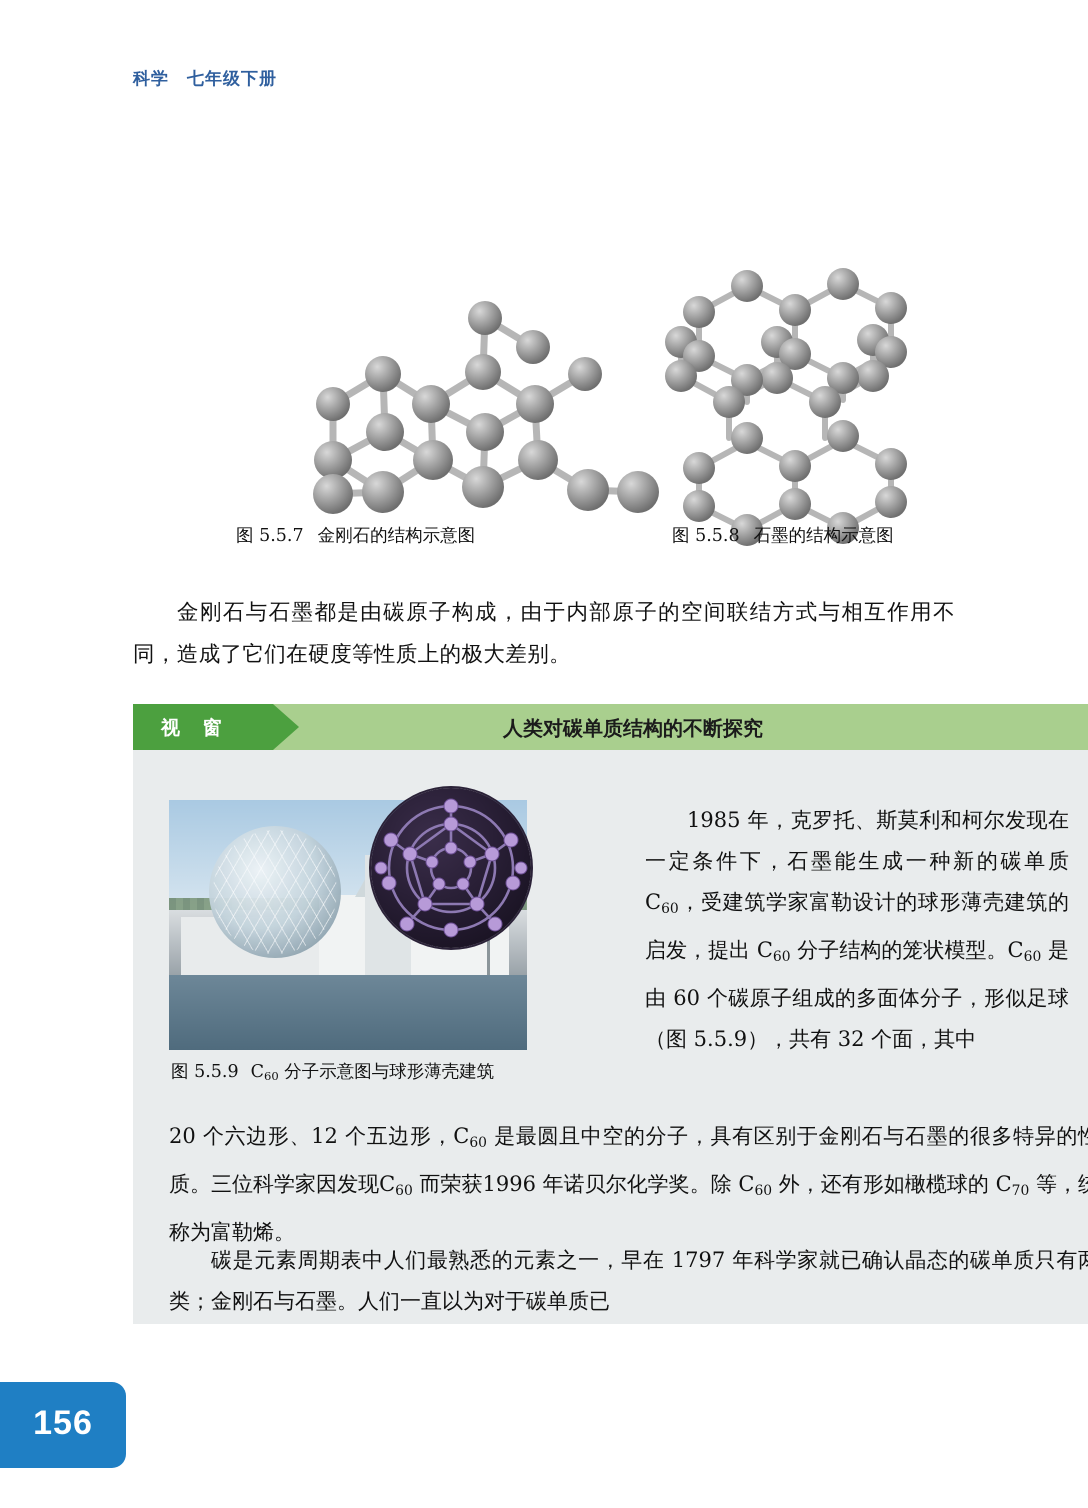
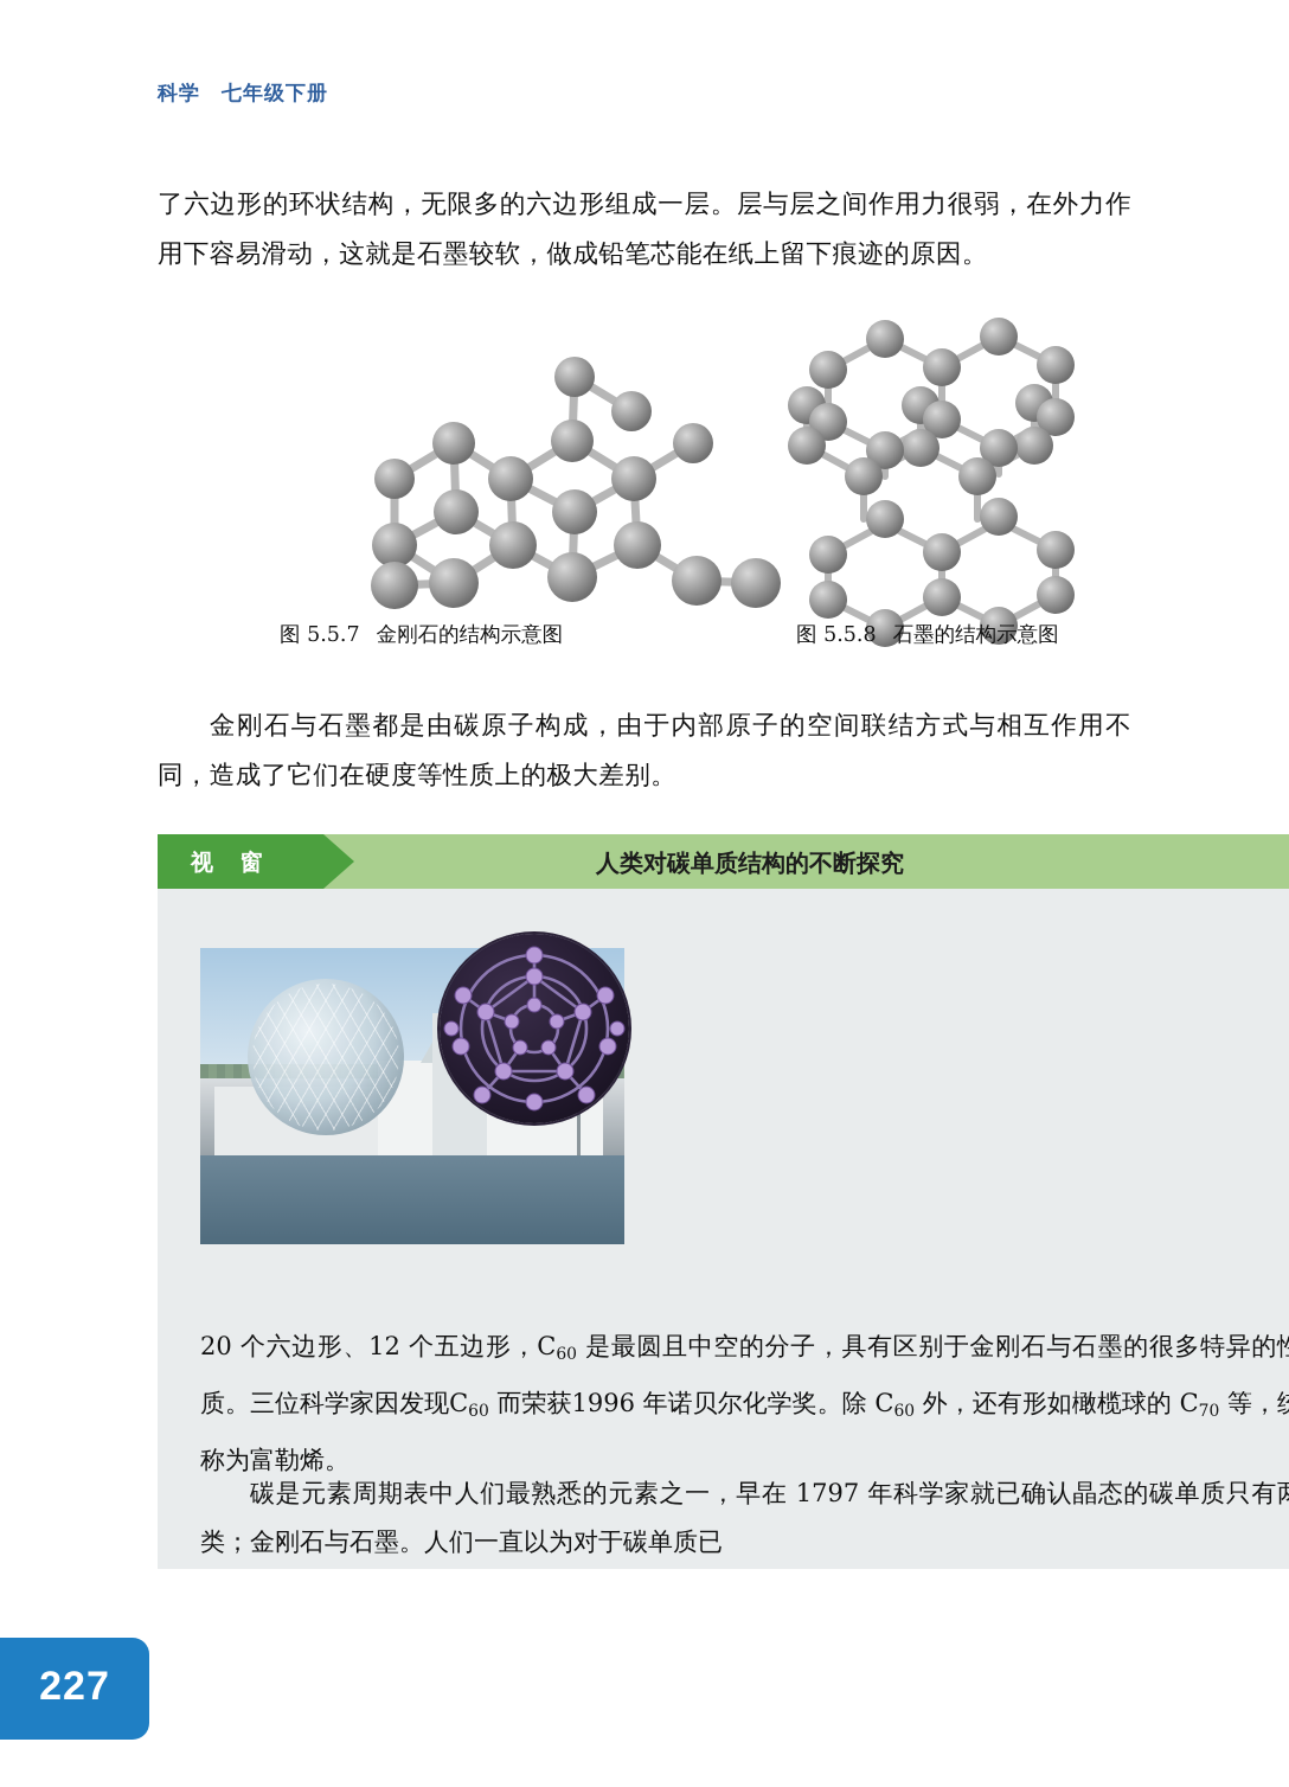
  科学 七年级下册
+ 了六边形的环状结构，无限多的六边形组成一层。层与层之间作用力很弱，在外力作用下容易滑动，这就是石墨较软，做成铅笔芯能在纸上留下痕迹的原因。
  图 5.5.7 金刚石的结构示意图
  图 5.5.8 石墨的结构示意图
  金刚石与石墨都是由碳原子构成，由于内部原子的空间联结方式与相互作用不同，造成了它们在硬度等性质上的极大差别。
  视 窗
  人类对碳单质结构的不断探究
- 图 5.5.9 C60 分子示意图与球形薄壳建筑
- 1985 年，克罗托、斯莫利和柯尔发现在一定条件下，石墨能生成一种新的碳单质 C60，受建筑学家富勒设计的球形薄壳建筑的启发，提出 C60 分子结构的笼状模型。C60 是由 60 个碳原子组成的多面体分子，形似足球（图 5.5.9），共有 32 个面，其中
  20 个六边形、12 个五边形，C60 是最圆且中空的分子，具有区别于金刚石与石墨的很多特异的质。三位科学家因发现C60 而荣获1996 年诺贝尔化学奖。除 C60 外，还有形如橄榄球的 C70 等，称为富勒烯。
  碳是元素周期表中人们最熟悉的元素之一，早在 1797 年科学家就已确认晶态的碳单质只有类；金刚石与石墨。人们一直以为对于碳单质已
- 156
+ 227
